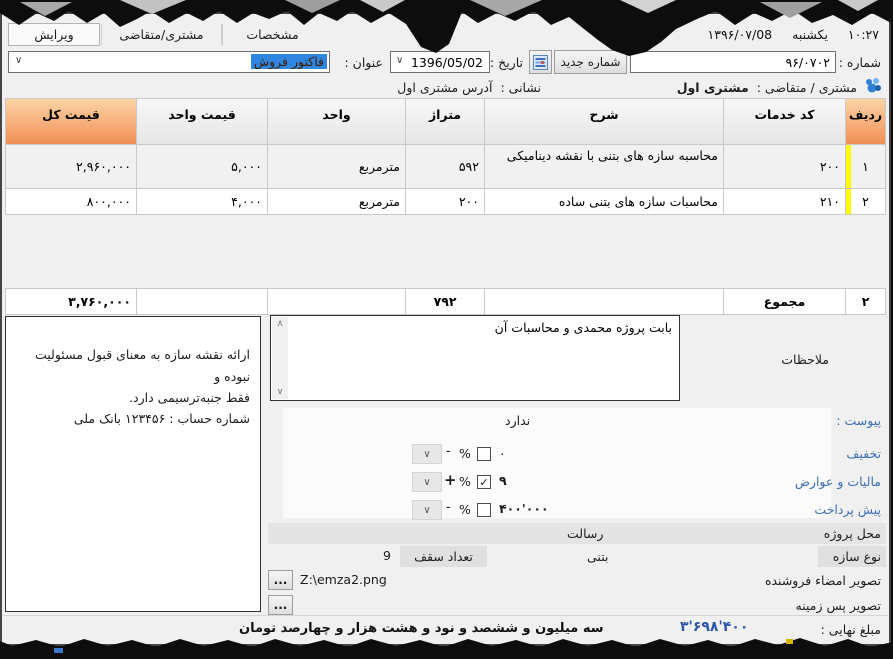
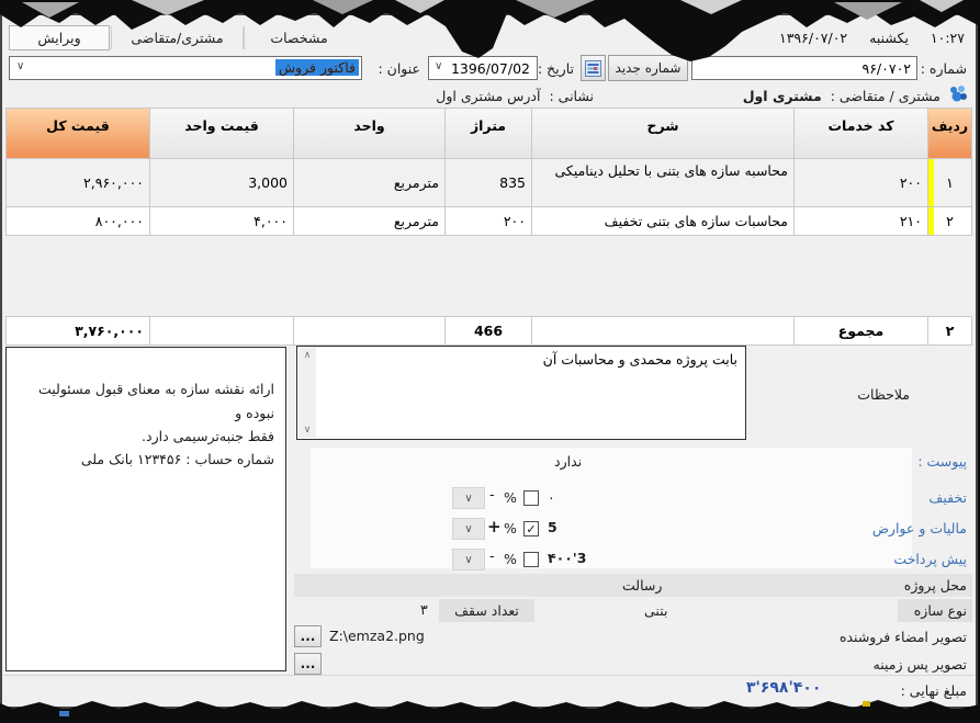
  ویرایش
  مشتری/متقاضی
  مشخصات
  ۱۰:۲۷
  یکشنبه
- ۱۳۹۶/۰۷/08
+ ۱۳۹۶/۰۷/۰۲
  شماره :
  ۹۶/۰۷۰۲
  شماره جدید
  تاریخ :
- 1396/05/02
+ 1396/07/02
  ∨
  عنوان :
  فاکتور فروش
  ∨
  مشتری / متقاضی : مشتری اول
  نشانی : آدرس مشتری اول
  قیمت کل
  قیمت واحد
  واحد
  متراژ
  شرح
  کد خدمات
  ردیف
  ۲,۹۶۰,۰۰۰
- ۵,۰۰۰
+ 3,000
  مترمربع
- ۵۹۲
+ 835
- محاسبه سازه های بتنی با نقشه دینامیکی
+ محاسبه سازه های بتنی با تحلیل دینامیکی
  ۲۰۰
  ۱
  ۸۰۰,۰۰۰
  ۴,۰۰۰
  مترمربع
  ۲۰۰
- محاسبات سازه های بتنی ساده
+ محاسبات سازه های بتنی تخفیف
  ۲۱۰
  ۲
  ۳,۷۶۰,۰۰۰
- ۷۹۲
+ 466
  مجموع
  ۲
  ارائه نقشه سازه به معنای قبول مسئولیت نبوده و
  فقط جنبه‌ترسیمی دارد.
  شماره حساب : ۱۲۳۴۵۶ بانک ملی
  ∧
  ∨
  بابت پروژه محمدی و محاسبات آن
  ملاحظات
  پیوست :
  ندارد
  تخفیف
  ۰
  %
  -
  ∨
  مالیات و عوارض
- ۹
+ 5
  ✓
  %
  +
  ∨
  پیش پرداخت
- ۴۰۰'۰۰۰
+ ۴۰۰'3
  %
  -
  ∨
  محل پروژه
  رسالت
  نوع سازه
  بتنی
  تعداد سقف
- 9
+ ۳
  تصویر امضاء فروشنده
  ...
  Z:\emza2.png
  تصویر پس زمینه
  ...
  مبلغ نهایی :
  ۳'۶۹۸'۴۰۰
- سه میلیون و ششصد و نود و هشت هزار و چهارصد تومان
